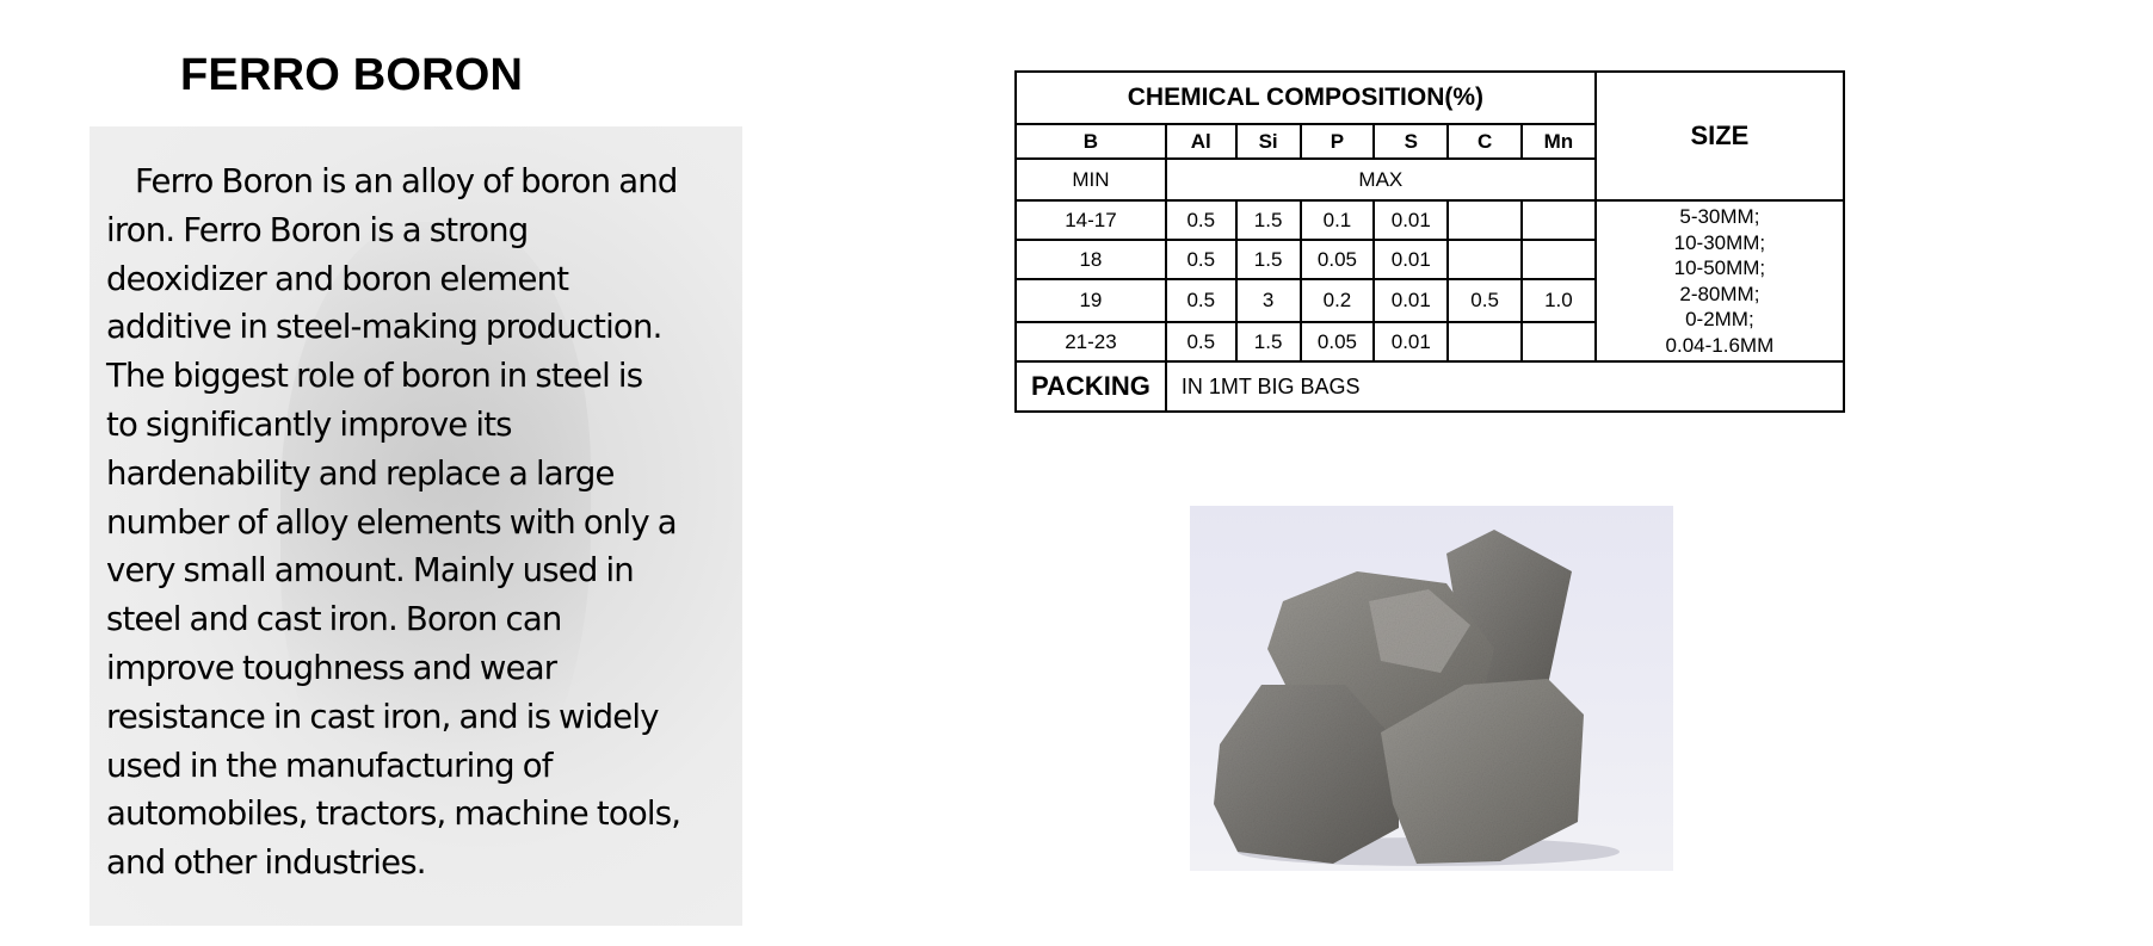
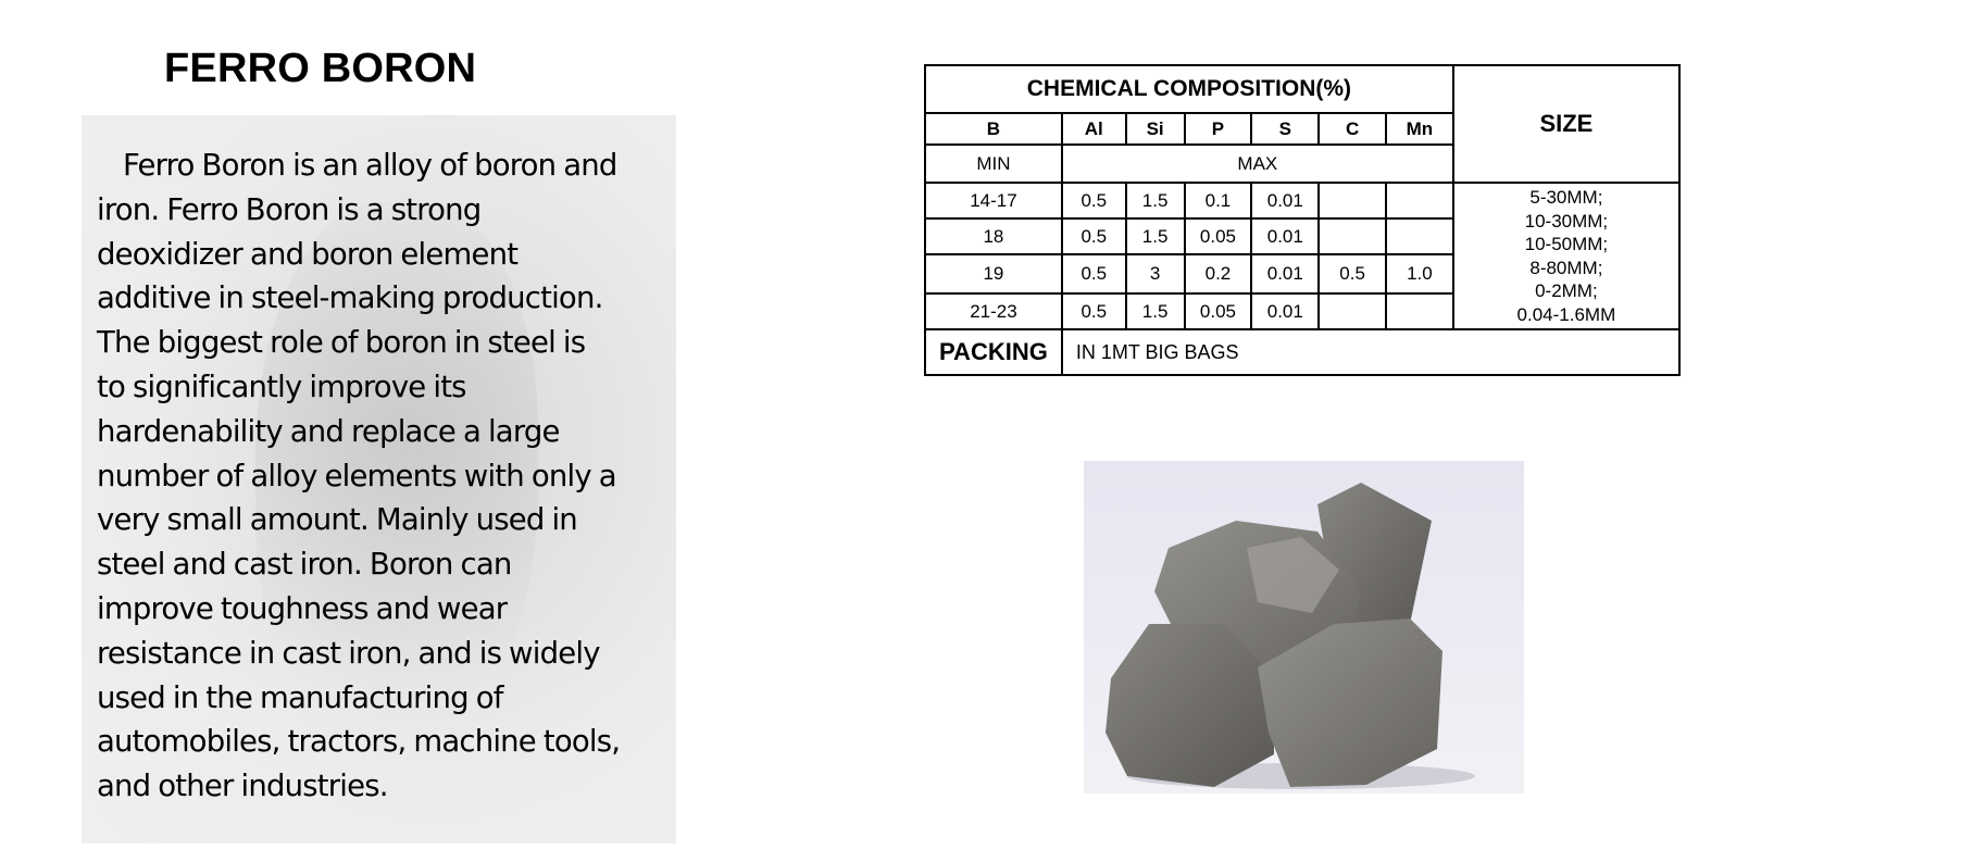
  FERRO BORON
  Ferro Boron is an alloy of boron and
  iron. Ferro Boron is a strong
  deoxidizer and boron element
  additive in steel-making production.
  The biggest role of boron in steel is
  to significantly improve its
  hardenability and replace a large
  number of alloy elements with only a
  very small amount. Mainly used in
  steel and cast iron. Boron can
  improve toughness and wear
  resistance in cast iron, and is widely
  used in the manufacturing of
  automobiles, tractors, machine tools,
  and other industries.
  CHEMICAL COMPOSITION(%)	SIZE
  B	Al	Si	P	S	C	Mn
  MIN	MAX
- 14-17	0.5	1.5	0.1	0.01			5-30MM; 10-30MM; 10-50MM; 2-80MM; 0-2MM; 0.04-1.6MM
+ 14-17	0.5	1.5	0.1	0.01			5-30MM; 10-30MM; 10-50MM; 8-80MM; 0-2MM; 0.04-1.6MM
  18	0.5	1.5	0.05	0.01
  19	0.5	3	0.2	0.01	0.5	1.0
  21-23	0.5	1.5	0.05	0.01
  PACKING	IN 1MT BIG BAGS
